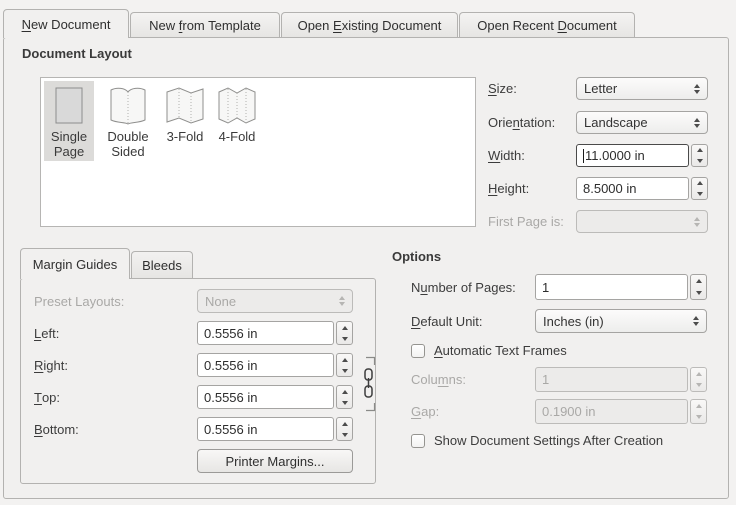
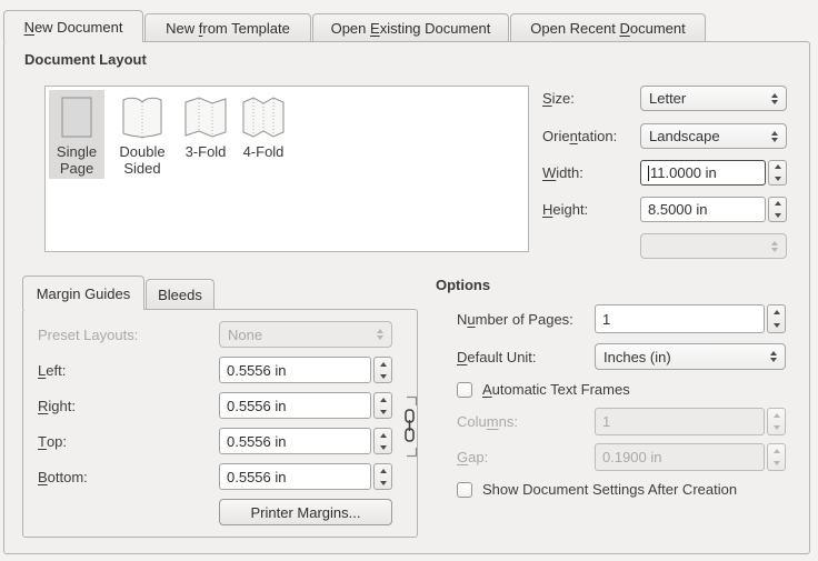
  New Document
  New from Template
  Open Existing Document
  Open Recent Document
  Document Layout
  Single Page
  Double Sided
  3-Fold
  4-Fold
  S
  ize:
  Letter
  Orie
  n
  tation:
  Landscape
  W
  idth:
  11.0000 in
  H
  eight:
  8.5000 in
- First Page is:
  Margin Guides
  Bleeds
  Preset Layouts:
  None
  L
  eft:
  0.5556 in
  R
  ight:
  0.5556 in
  T
  op:
  0.5556 in
  B
  ottom:
  0.5556 in
  Printer Margins...
  Options
  N
  u
  mber of Pages:
  1
  D
  efault Unit:
  Inches (in)
  Automatic Text Frames
  Colu
  m
  ns:
  1
  G
  ap:
  0.1900 in
  Show Document Settings After Creation
